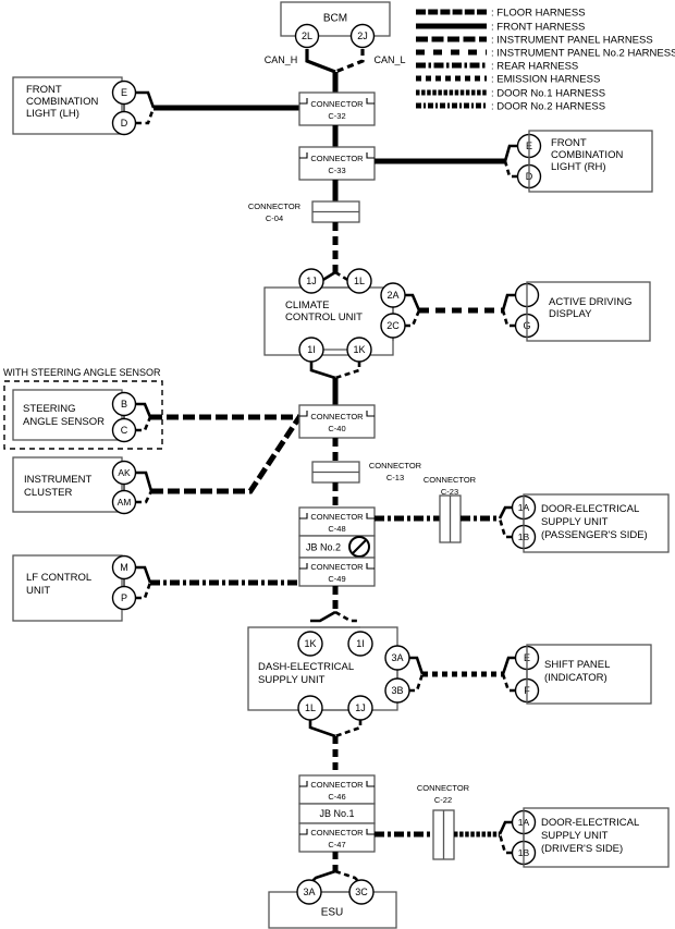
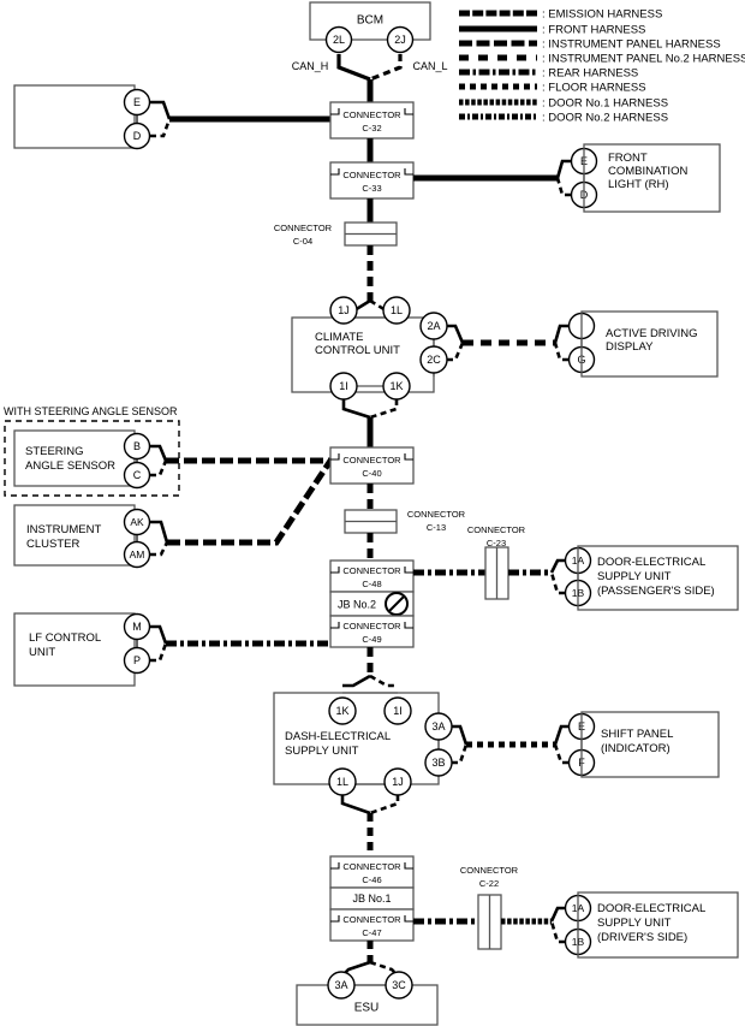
  BCM
  2L
  2J
  CAN_H
  CAN_L
- FRONT COMBINATION LIGHT (LH)
  E
  D
  CONNECTOR
  C-32
  CONNECTOR
  C-33
  FRONT COMBINATION LIGHT (RH)
  CONNECTOR
  C-04
  CLIMATE CONTROL UNIT
  1J
  1L
  1I
  1K
  2A
  2C
  ACTIVE DRIVING DISPLAY
  WITH STEERING ANGLE SENSOR
  STEERING ANGLE SENSOR
  B
  C
  INSTRUMENT CLUSTER
  AK
  AM
  CONNECTOR
  C-40
  CONNECTOR
  C-13
  CONNECTOR
  C-48
  CONNECTOR
  C-23
  1A
  1B
  DOOR-ELECTRICAL SUPPLY UNIT (PASSENGER'S SIDE)
  JB No.2
  CONNECTOR
  C-49
  LF CONTROL UNIT
  M
  P
  DASH-ELECTRICAL SUPPLY UNIT
  1K
  1I
  1L
  1J
  3A
  3B
  SHIFT PANEL (INDICATOR)
  CONNECTOR
  C-46
  JB No.1
  CONNECTOR
  C-47
  CONNECTOR
  C-22
  1A
  1B
  DOOR-ELECTRICAL SUPPLY UNIT (DRIVER'S SIDE)
  ESU
  3A
  3C
- : FLOOR HARNESS
+ : EMISSION HARNESS
  : FRONT HARNESS
  : INSTRUMENT PANEL HARNESS
  : INSTRUMENT PANEL No.2 HARNESS
  : REAR HARNESS
- : EMISSION HARNESS
+ : FLOOR HARNESS
  : DOOR No.1 HARNESS
  : DOOR No.2 HARNESS
